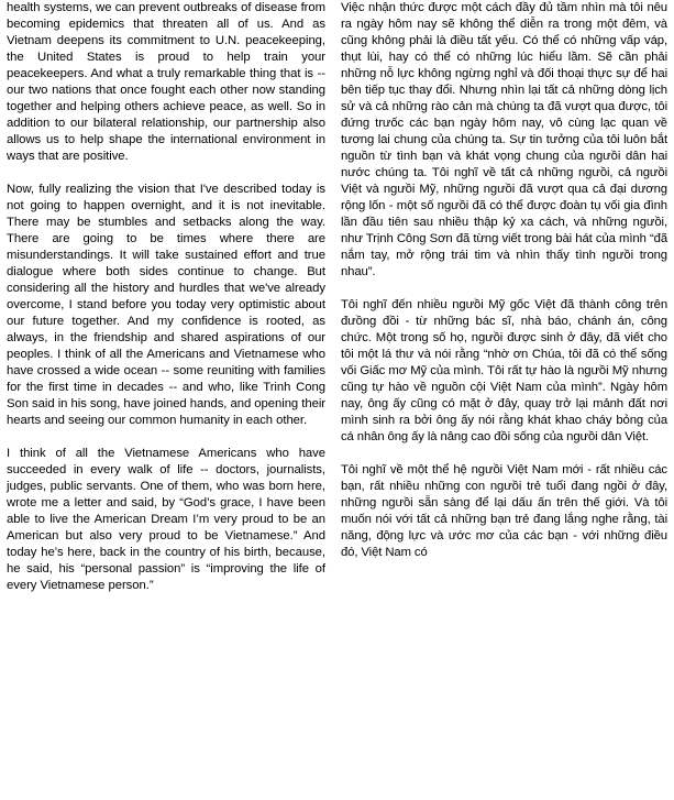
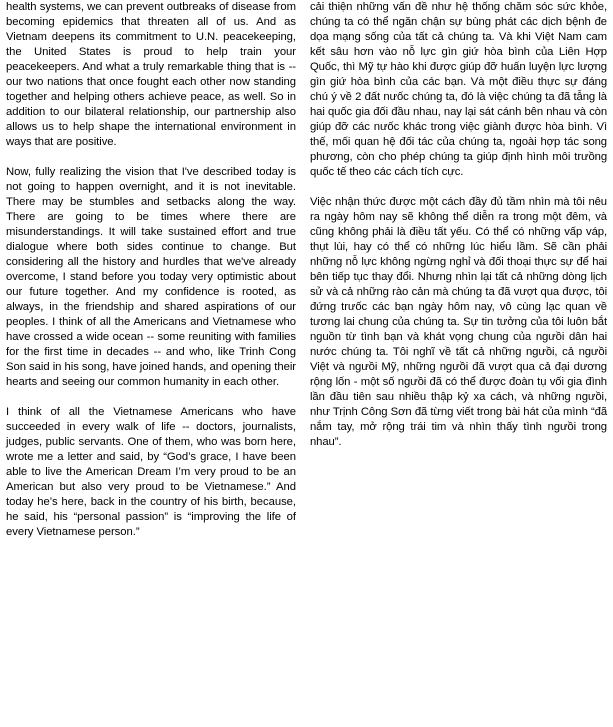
  health systems, we can prevent outbreaks of disease from becoming epidemics that threaten all of us. And as Vietnam deepens its commitment to U.N. peacekeeping, the United States is proud to help train your peacekeepers. And what a truly remarkable thing that is -- our two nations that once fought each other now standing together and helping others achieve peace, as well. So in addition to our bilateral relationship, our partnership also allows us to help shape the international environment in ways that are positive.
  Now, fully realizing the vision that I've described today is not going to happen overnight, and it is not inevitable. There may be stumbles and setbacks along the way. There are going to be times where there are misunderstandings. It will take sustained effort and true dialogue where both sides continue to change. But considering all the history and hurdles that we've already overcome, I stand before you today very optimistic about our future together. And my confidence is rooted, as always, in the friendship and shared aspirations of our peoples. I think of all the Americans and Vietnamese who have crossed a wide ocean -- some reuniting with families for the first time in decades -- and who, like Trinh Cong Son said in his song, have joined hands, and opening their hearts and seeing our common humanity in each other.
  I think of all the Vietnamese Americans who have succeeded in every walk of life -- doctors, journalists, judges, public servants. One of them, who was born here, wrote me a letter and said, by “God’s grace, I have been able to live the American Dream I’m very proud to be an American but also very proud to be Vietnamese.” And today he’s here, back in the country of his birth, because, he said, his “personal passion” is “improving the life of every Vietnamese person.”
+ cải thiện những vấn đề như hệ thống chăm sóc sức khỏe, chúng ta có thể ngăn chận sự bùng phát các dịch bệnh đe dọa mạng sống của tất cả chúng ta. Và khi Việt Nam cam kết sâu hơn vào nỗ lực gìn giứ hòa bình của Liên Hợp Quốc, thì Mỹ tự hào khi được giúp đỡ huấn luyện lực lượng gìn giứ hòa bình của các bạn. Và một điều thực sự đáng chú ý về 2 đất nưốc chúng ta, đó là việc chúng ta đã tẫng là hai quốc gia đối đầu nhau, nay lại sát cánh bên nhau và còn giúp đỡ các nưốc khác trong việc giành được hòa bình. Vì thế, mối quan hệ đối tác của chúng ta, ngoài hợp tác song phương, còn cho phép chúng ta giúp định hình môi trưồng quốc tế theo các cách tích cực.
  Việc nhận thức được một cách đầy đủ tầm nhìn mà tôi nêu ra ngày hôm nay sẽ không thể diễn ra trong một đêm, và cũng không phải là điều tất yếu. Có thể có những vấp váp, thụt lùi, hay có thể có những lúc hiểu lầm. Sẽ cần phải những nỗ lực không ngừng nghỉ và đối thoại thực sự để hai bên tiếp tục thay đổi. Nhưng nhìn lại tất cả những dòng lịch sử và cả những rào cản mà chúng ta đã vượt qua được, tôi đứng trưốc các bạn ngày hôm nay, vô cùng lạc quan về tương lai chung của chúng ta. Sự tin tưởng của tôi luôn bắt nguồn từ tình bạn và khát vọng chung của ngưồi dân hai nước chúng ta. Tôi nghĩ về tất cả những ngưồi, cả ngưồi Việt và ngưồi Mỹ, những ngưồi đã vượt qua cả đại dương rộng lốn - một số ngưồi đã có thể được đoàn tụ vối gia đình lần đầu tiên sau nhiều thập kỷ xa cách, và những ngưồi, như Trịnh Công Sơn đã từng viết trong bài hát của mình “đã nắm tay, mở rộng trái tim và nhìn thấy tình ngưồi trong nhau”.
- Tôi nghĩ đến nhiều ngưồi Mỹ gốc Việt đã thành công trên đưồng đồi - từ những bác sĩ, nhà báo, chánh án, công chức. Một trong số họ, ngưồi được sinh ở đây, đã viết cho tôi một lá thư và nói rằng “nhờ ơn Chúa, tôi đã có thể sống vối Giấc mơ Mỹ của mình. Tôi rất tự hào là ngưồi Mỹ nhưng cũng tự hào về nguồn cội Việt Nam của mình”. Ngày hôm nay, ông ấy cũng có mặt ở đây, quay trở lại mảnh đất nơi mình sinh ra bởi ông ấy nói rằng khát khao cháy bỏng của cá nhân ông ấy là nâng cao đồi sống của ngưồi dân Việt.
- Tôi nghĩ về một thể hệ ngưồi Việt Nam mới - rất nhiều các bạn, rất nhiều những con ngưồi trẻ tuổi đang ngồi ở đây, những ngưồi sẵn sàng để lại dấu ấn trên thế giới. Và tôi muốn nói với tất cả những bạn trẻ đang lắng nghe rằng, tài năng, động lực và ước mơ của các bạn - với những điều đó, Việt Nam có
